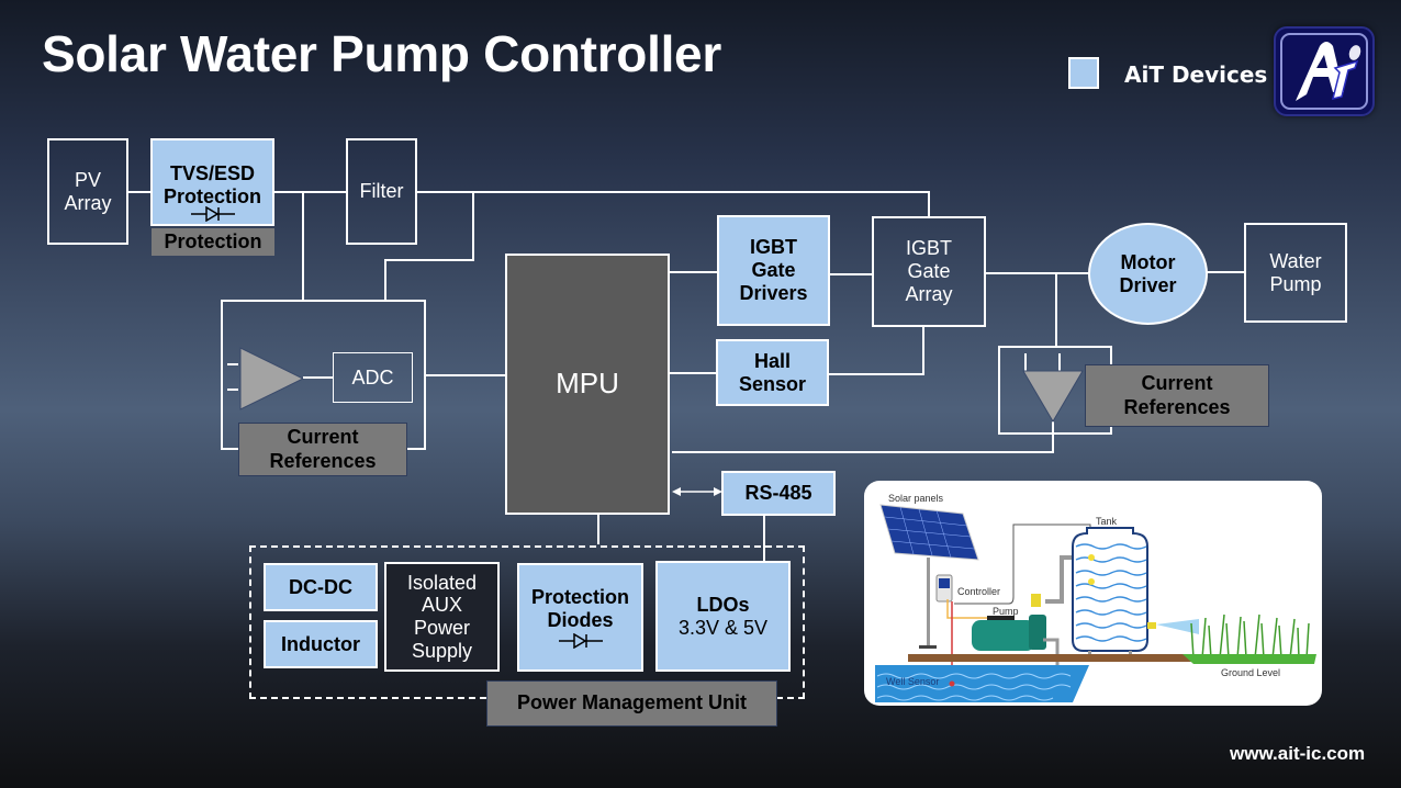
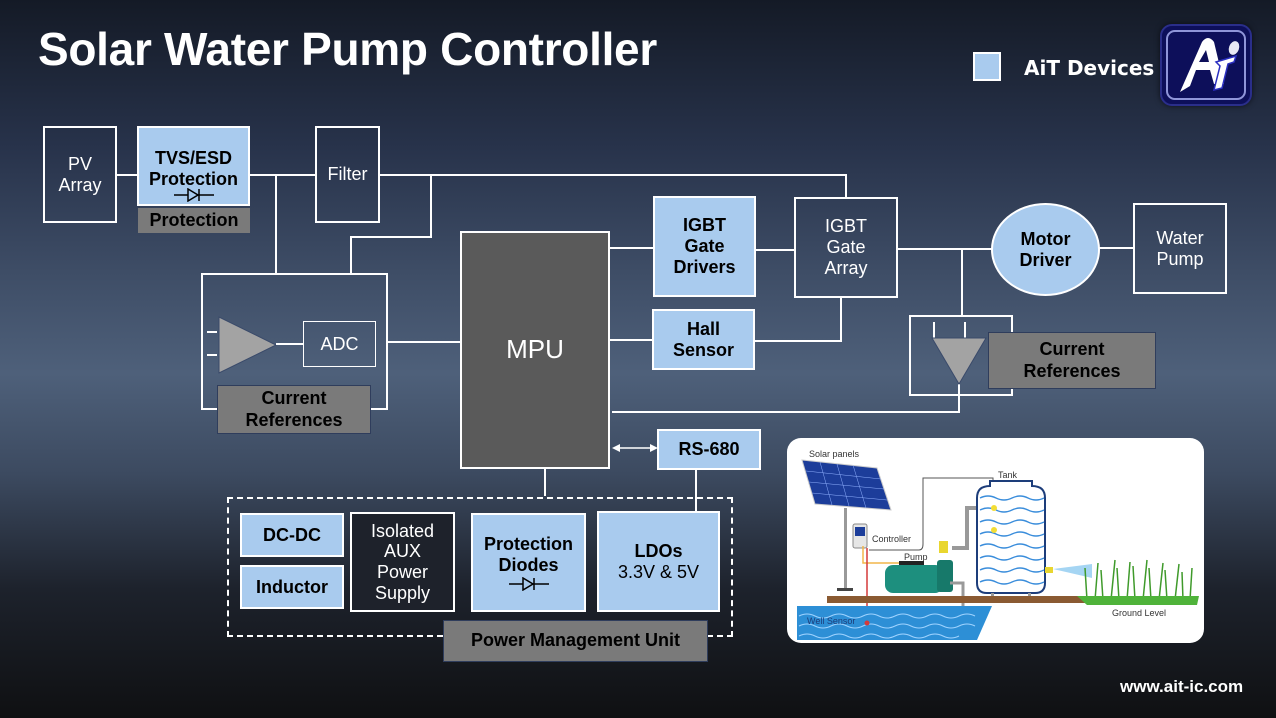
  Solar Water Pump Controller
  AiT Devices
  PV
  Array
  TVS/ESD
  Protection
  Protection
  Filter
  ADC
  Current
  References
  MPU
  IGBT
  Gate
  Drivers
  IGBT
  Gate
  Array
  Hall
  Sensor
  Motor
  Driver
  Water
  Pump
  Current
  References
- RS-485
+ RS-680
  DC-DC
  Inductor
  Isolated
  AUX
  Power
  Supply
  Protection
  Diodes
  LDOs
  3.3V & 5V
  Power Management Unit
  Solar panels
  Controller
  Pump
  Tank
  Ground Level
  Well Sensor
  www.ait-ic.com
